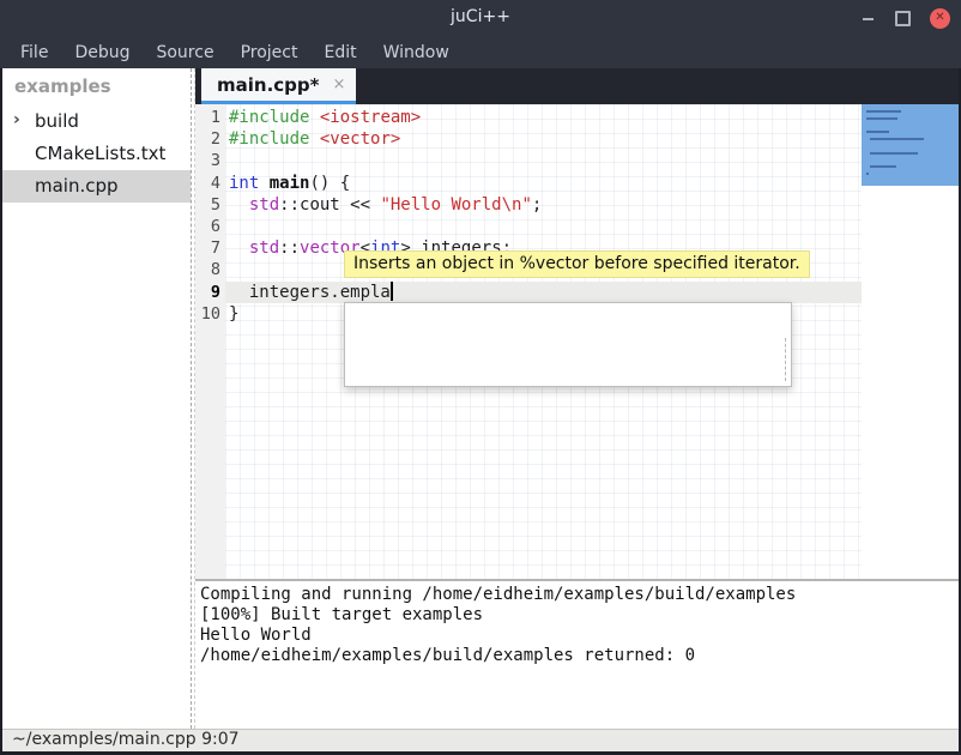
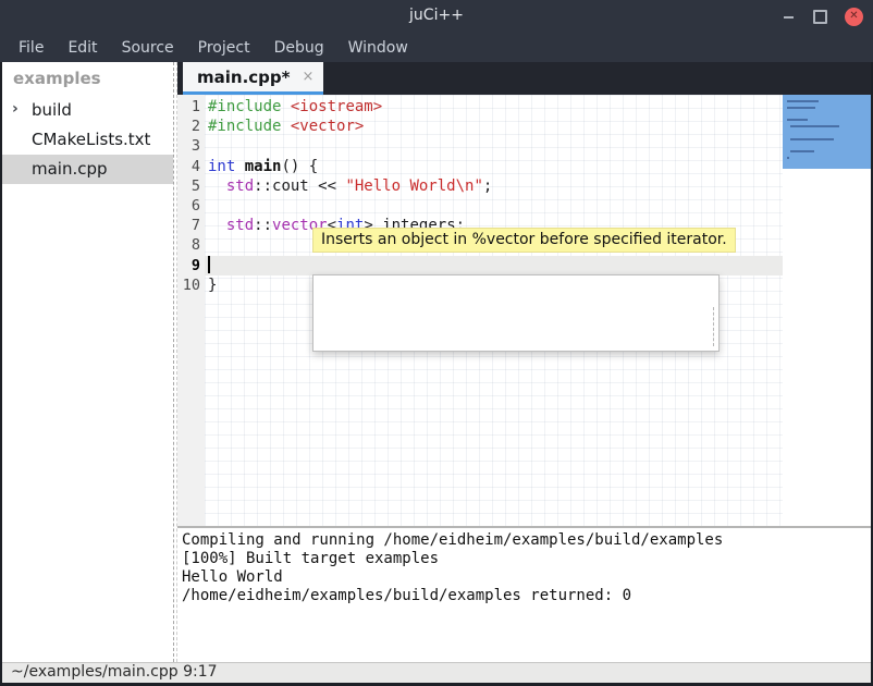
  juCi++
  ✕
  File
- Debug
+ Edit
  Source
  Project
- Edit
+ Debug
  Window
  examples
  ›
  build
  CMakeLists.txt
  main.cpp
  main.cpp*
  ×
  1
  2
  3
  4
  5
  6
  7
  8
  9
  10
  #include <iostream>
  #include <vector>
  int main() {
  std::cout << "Hello World\n";
  std::vector<int> integers;
- integers.empla
  }
  Inserts an object in %vector before specified iterator.
  Compiling and running /home/eidheim/examples/build/examples
  [100%] Built target examples
  Hello World
  /home/eidheim/examples/build/examples returned: 0
- ~/examples/main.cpp 9:07
+ ~/examples/main.cpp 9:17
